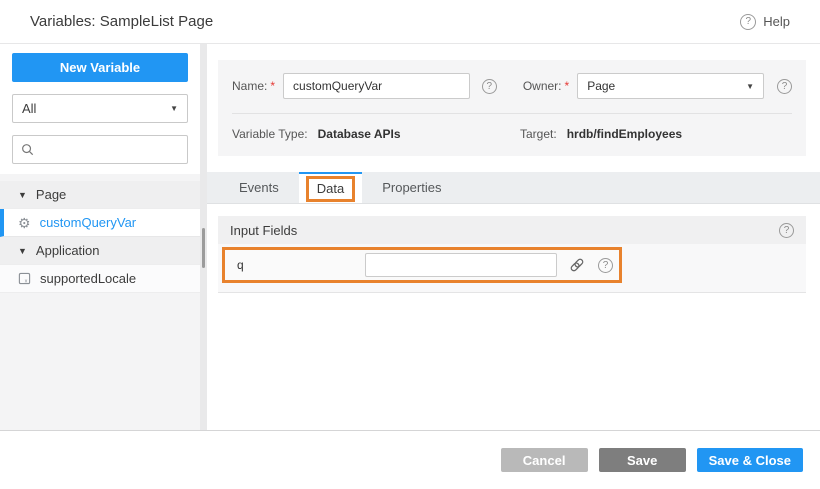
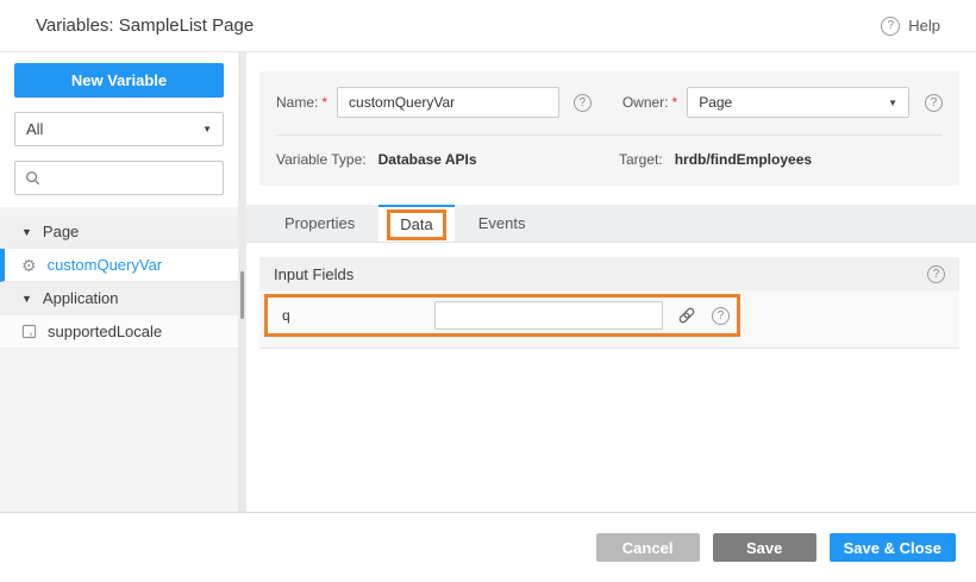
  Variables: SampleList Page
  ?
  Help
  New Variable
  All
  ▼
  ▼
  Page
  ⚙
  customQueryVar
  ▼
  Application
  supportedLocale
  Name:
  *
  customQueryVar
  ?
  Owner:
  *
  Page
  ▼
  ?
  Variable Type:
  Database APIs
  Target:
  hrdb/findEmployees
- Events
+ Properties
  Data
- Properties
+ Events
  Input Fields
  ?
  q
  ?
  Cancel
  Save
  Save & Close
